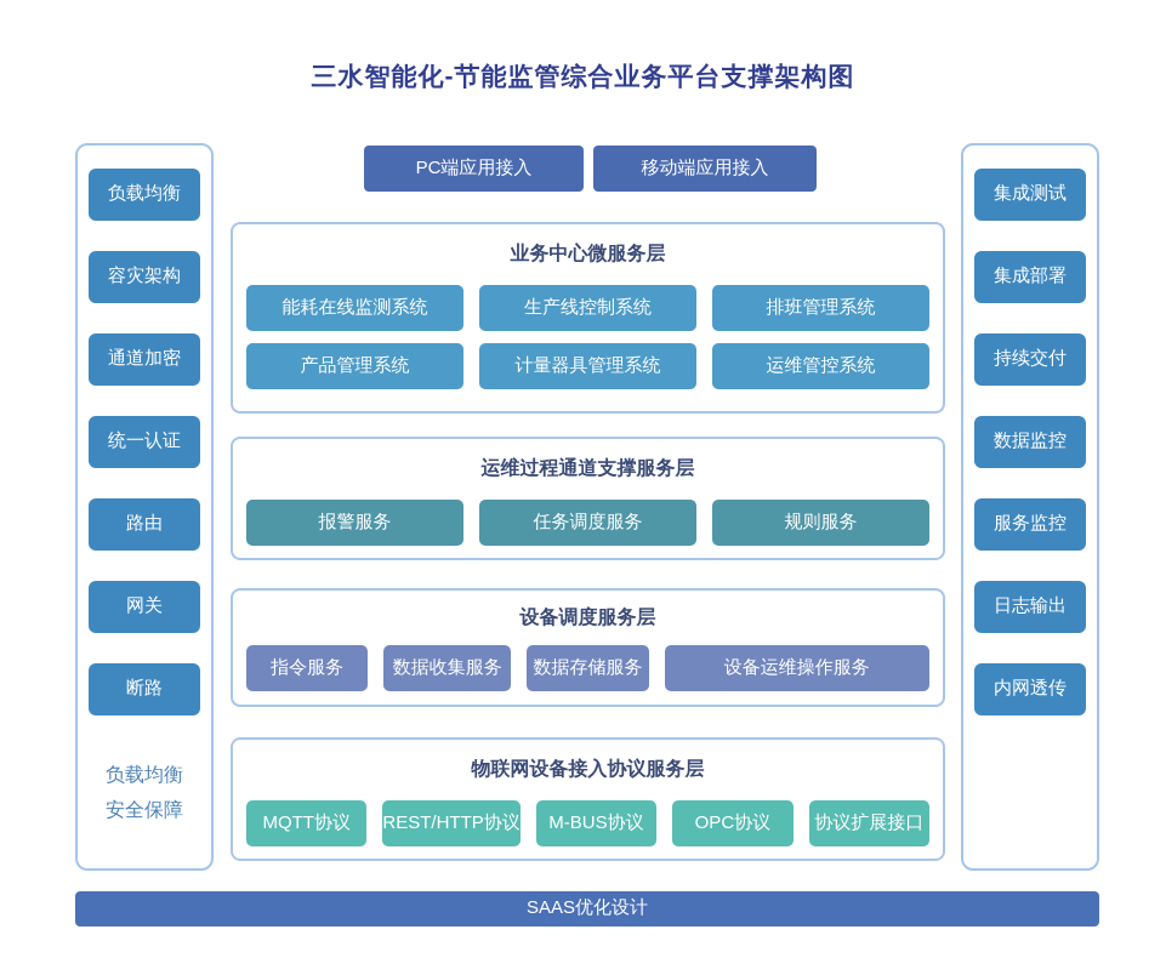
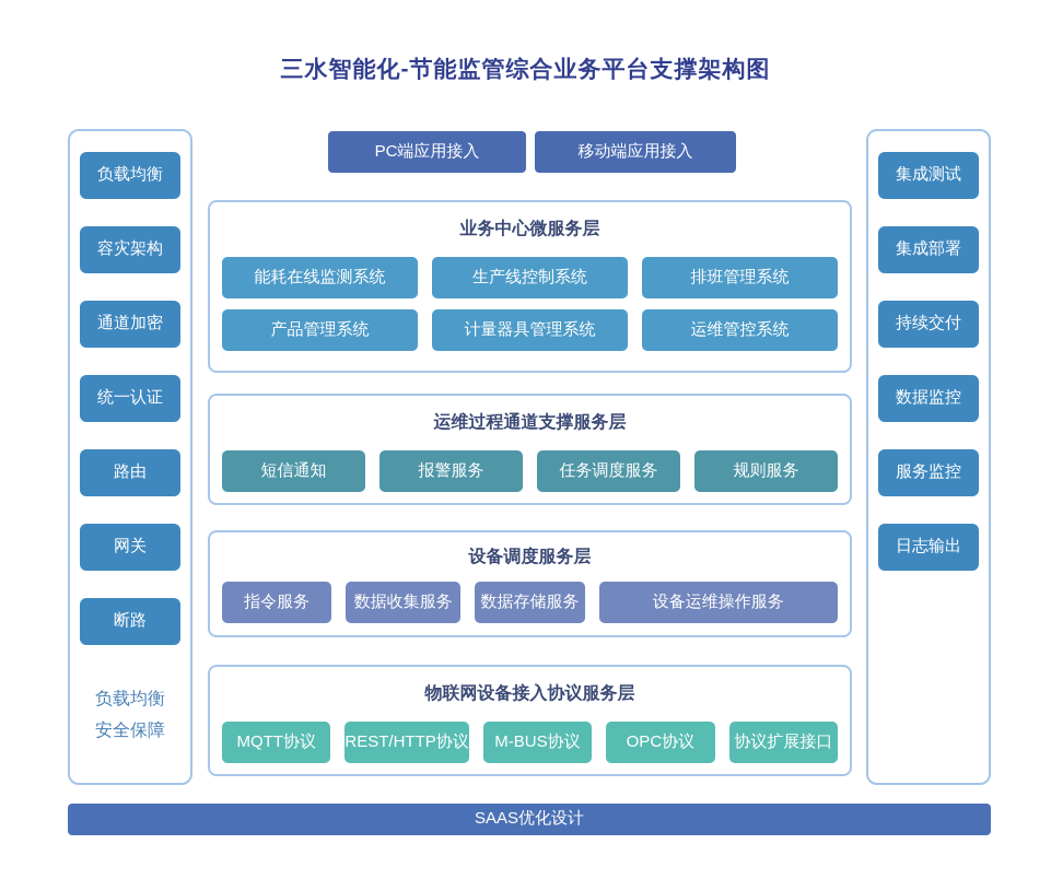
  三水智能化-节能监管综合业务平台支撑架构图
  PC端应用接入
  移动端应用接入
  负载均衡
  容灾架构
  通道加密
  统一认证
  路由
  网关
  断路
  负载均衡
  安全保障
  集成测试
  集成部署
  持续交付
  数据监控
  服务监控
  日志输出
- 内网透传
  业务中心微服务层
  能耗在线监测系统
  生产线控制系统
  排班管理系统
  产品管理系统
  计量器具管理系统
  运维管控系统
  运维过程通道支撑服务层
+ 短信通知
  报警服务
  任务调度服务
  规则服务
  设备调度服务层
  指令服务
  数据收集服务
  数据存储服务
  设备运维操作服务
  物联网设备接入协议服务层
  MQTT协议
  REST/HTTP协议
  M-BUS协议
  OPC协议
  协议扩展接口
  SAAS优化设计
